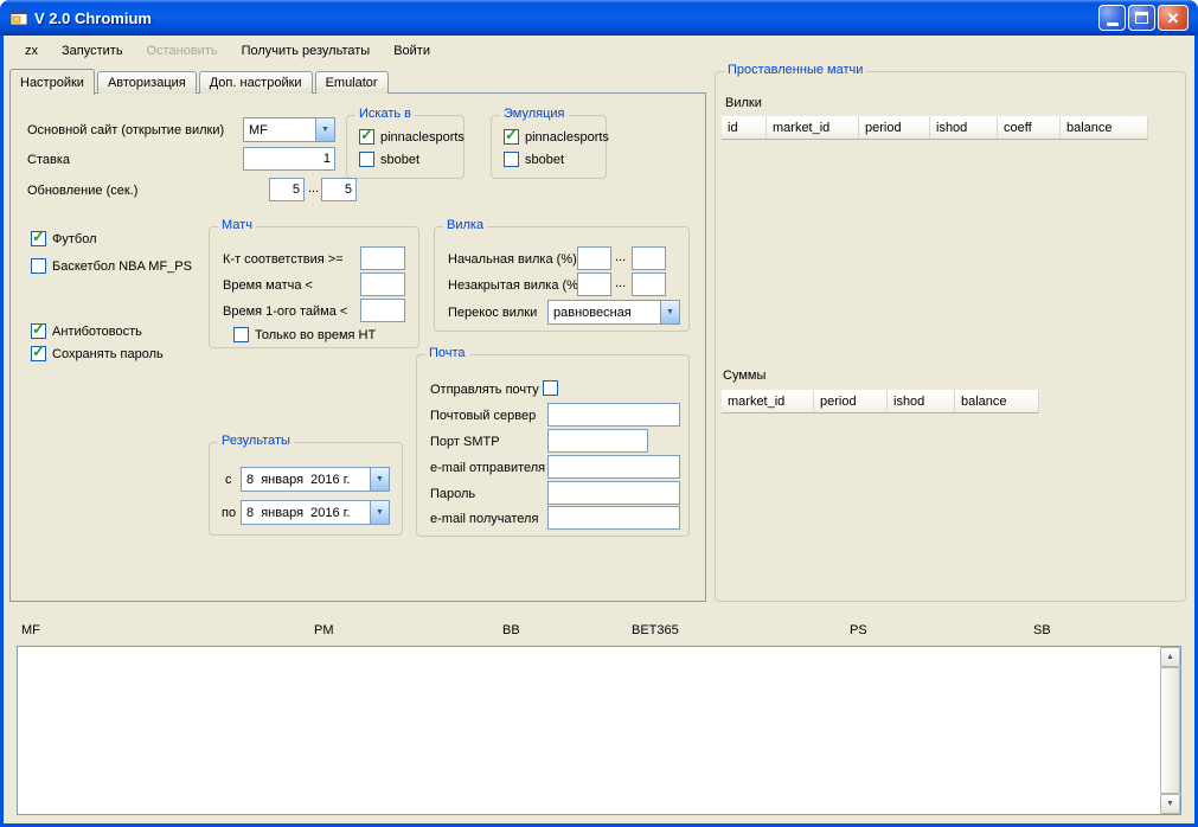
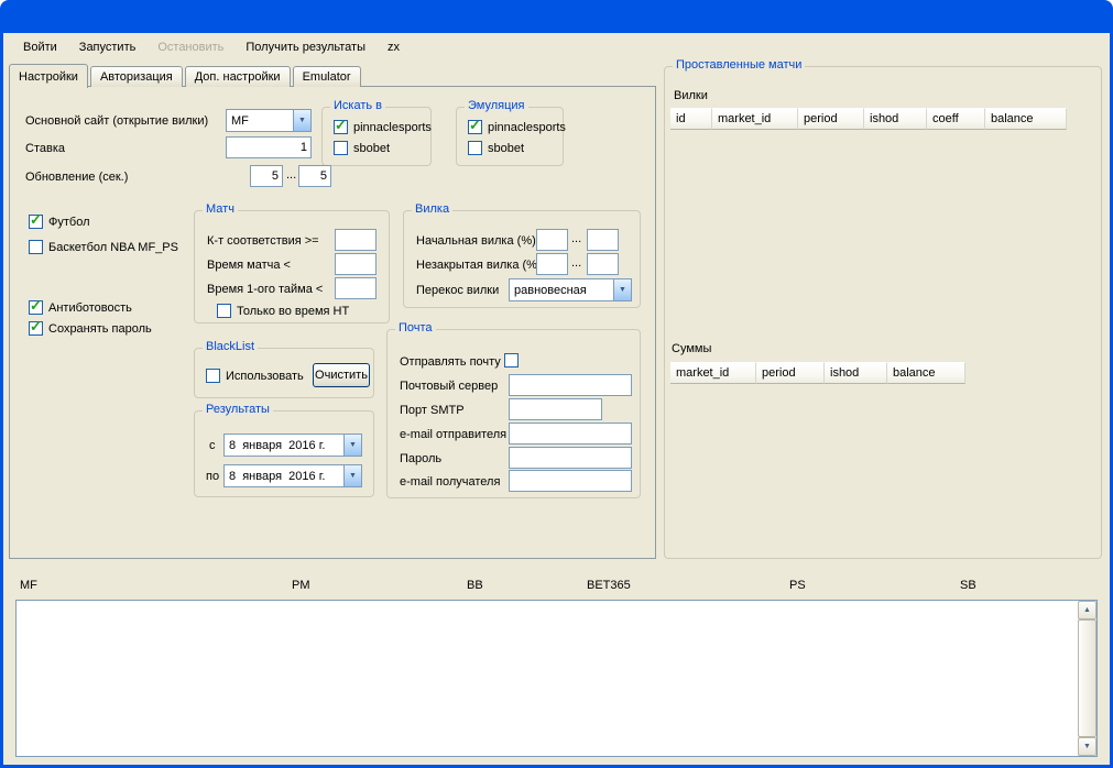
- V 2.0 Chromium
- ✕
- zx
+ Войти
  Запустить
  Остановить
  Получить результаты
- Войти
+ zx
  Настройки
  Авторизация
  Доп. настройки
  Emulator
  Основной сайт (открытие вилки)
  MF
  Искать в
  ✓
  pinnaclesports
  sbobet
  Эмуляция
  ✓
  pinnaclesports
  sbobet
  Ставка
  1
  Обновление (сек.)
  5
  ...
  5
  ✓
  Футбол
  Баскетбол NBA MF_PS
  ✓
  Антиботовость
  ✓
  Сохранять пароль
  Матч
  К-т соответствия >=
  Время матча <
  Время 1-ого тайма <
  Только во время HT
  Вилка
  Начальная вилка (%)
  ...
  Незакрытая вилка (%
  ...
  Перекос вилки
  равновесная
+ BlackList
+ Использовать
+ Очистить
  Результаты
  с
  8 января 2016 г.
  по
  8 января 2016 г.
  Почта
  Отправлять почту
  Почтовый сервер
  Порт SMTP
  e-mail отправителя
  Пароль
  e-mail получателя
  Проставленные матчи
  Вилки
  id
  market_id
  period
  ishod
  coeff
  balance
  Суммы
  market_id
  period
  ishod
  balance
  MF
  PM
  BB
  BET365
  PS
  SB
